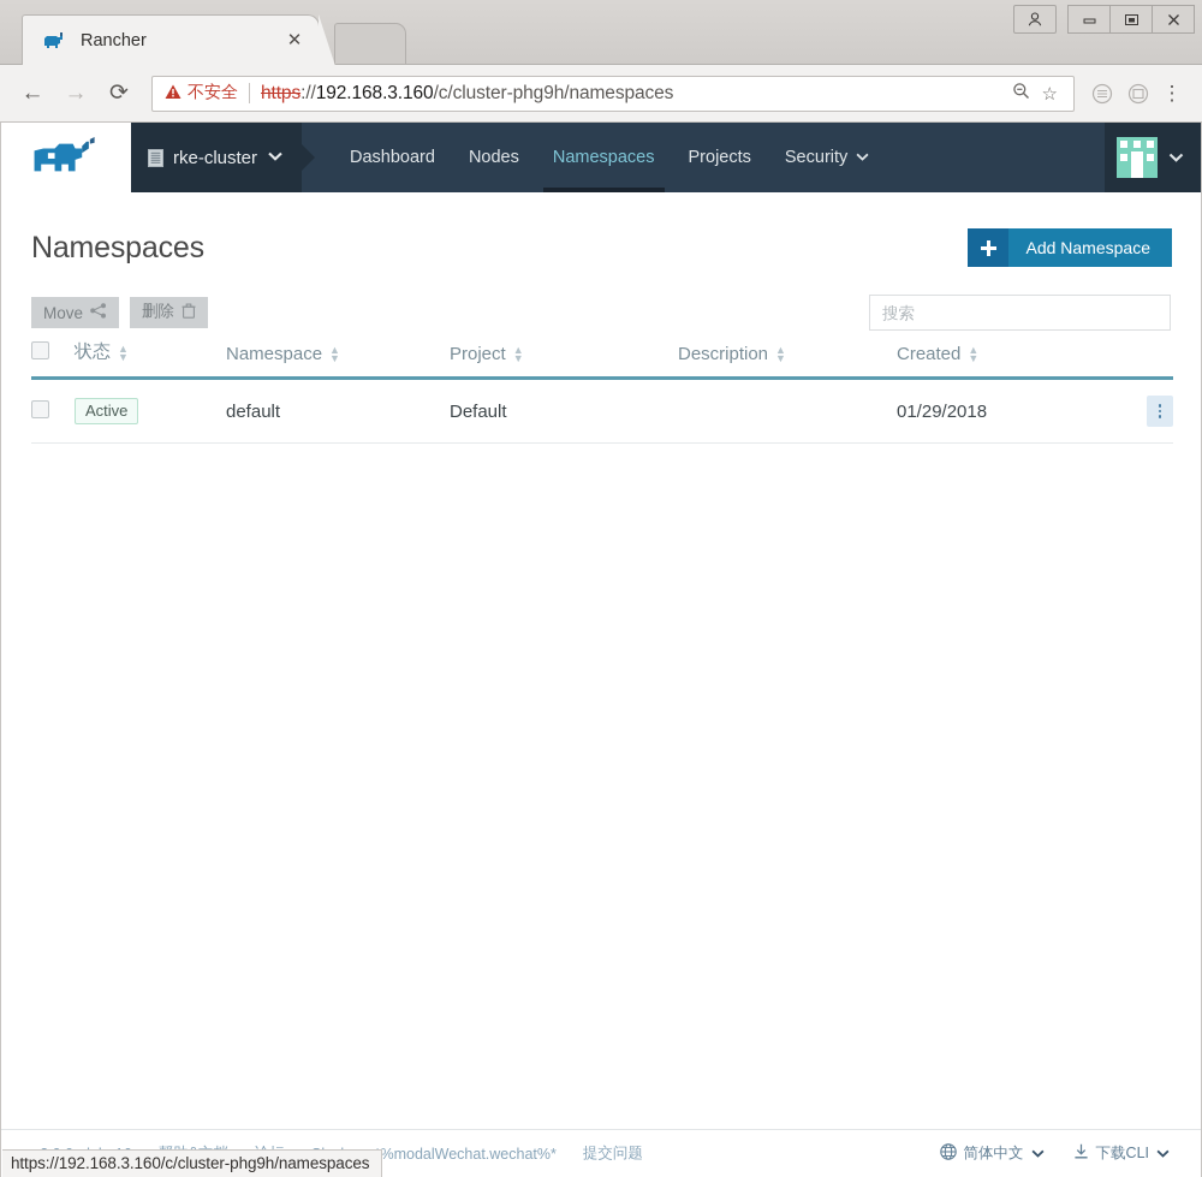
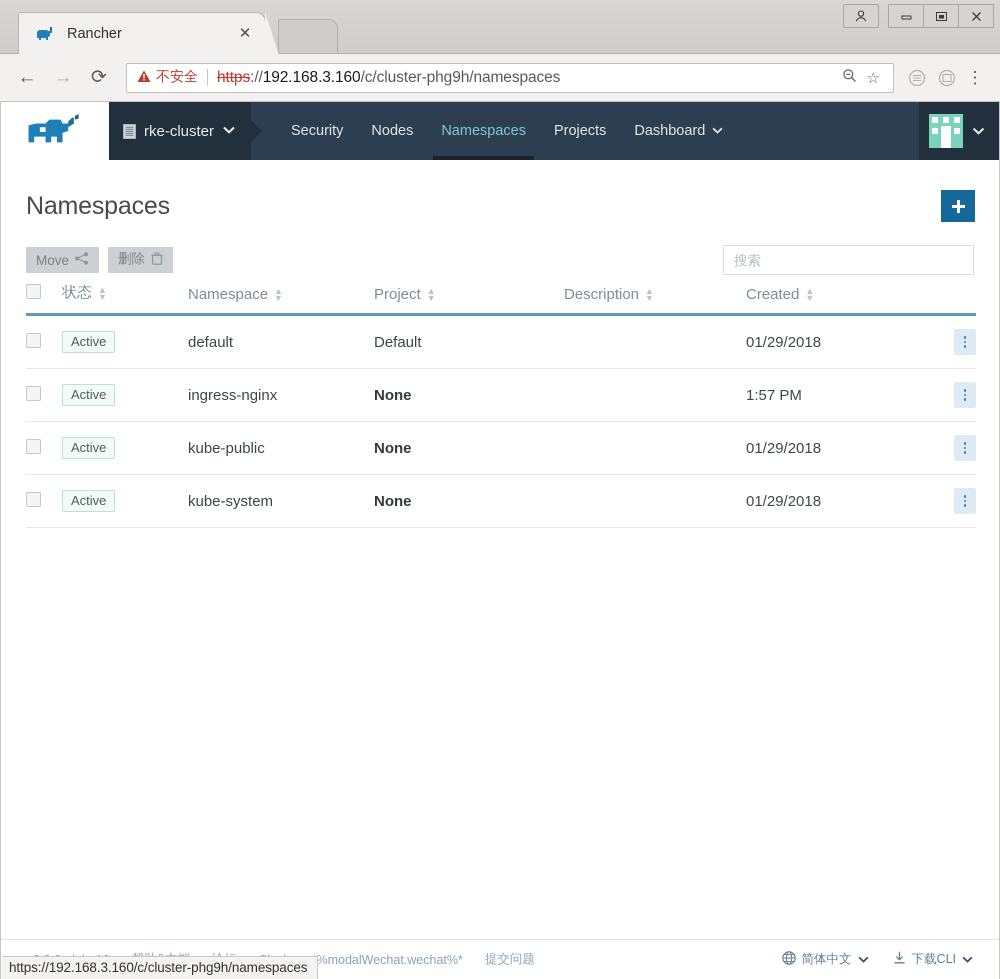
  Rancher
  ✕
  ←
  →
  ⟳
  不安全
  https://192.168.3.160/c/cluster-phg9h/namespaces
  ☆
  ⋮
  rke-cluster
- Dashboard
+ Security
  Nodes
  Namespaces
  Projects
- Security
+ Dashboard
  Namespaces
- Add Namespace
  Move
  删除
  搜索
  	状态 ▲▼	Namespace ▲▼	Project ▲▼	Description ▲▼	Created ▲▼
  	Active	default	Default		01/29/2018
+ 	Active	ingress-nginx	None		1:57 PM
+ 	Active	kube-public	None		01/29/2018
+ 	Active	kube-system	None		01/29/2018
  %modalWechat.wechat%*
  提交问题
  简体中文
  下载CLI
  https://192.168.3.160/c/cluster-phg9h/namespaces
